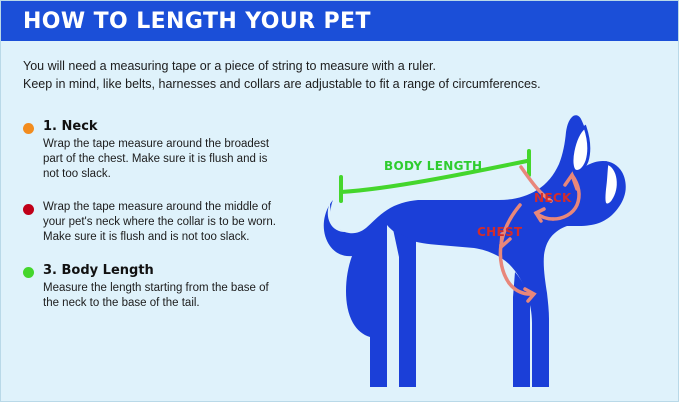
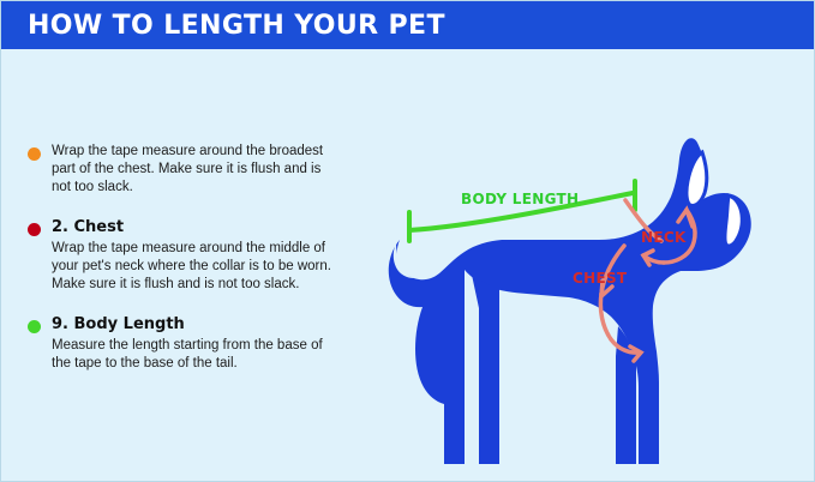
  HOW TO LENGTH YOUR PET
- You will need a measuring tape or a piece of string to measure with a ruler.
- Keep in mind, like belts, harnesses and collars are adjustable to fit a range of circumferences.
- 1. Neck
  Wrap the tape measure around the broadest part of the chest. Make sure it is flush and is not too slack.
+ 2. Chest
  Wrap the tape measure around the middle of your pet's neck where the collar is to be worn. Make sure it is flush and is not too slack.
- 3. Body Length
+ 9. Body Length
- Measure the length starting from the base of the neck to the base of the tail.
+ Measure the length starting from the base of the tape to the base of the tail.
  BODY LENGTH
  NECK
  CHEST
